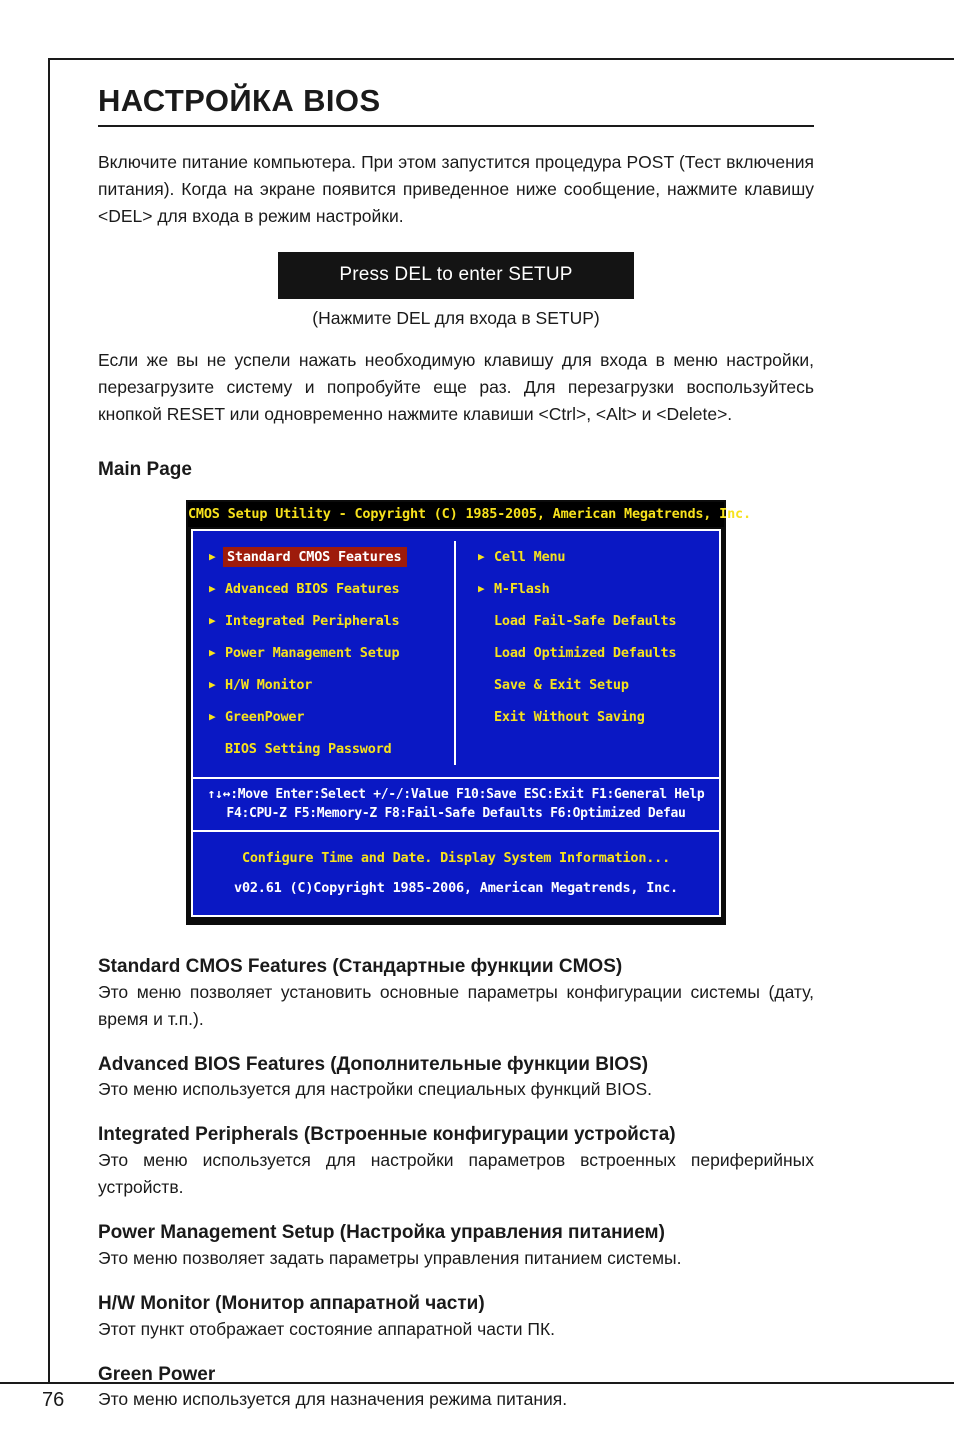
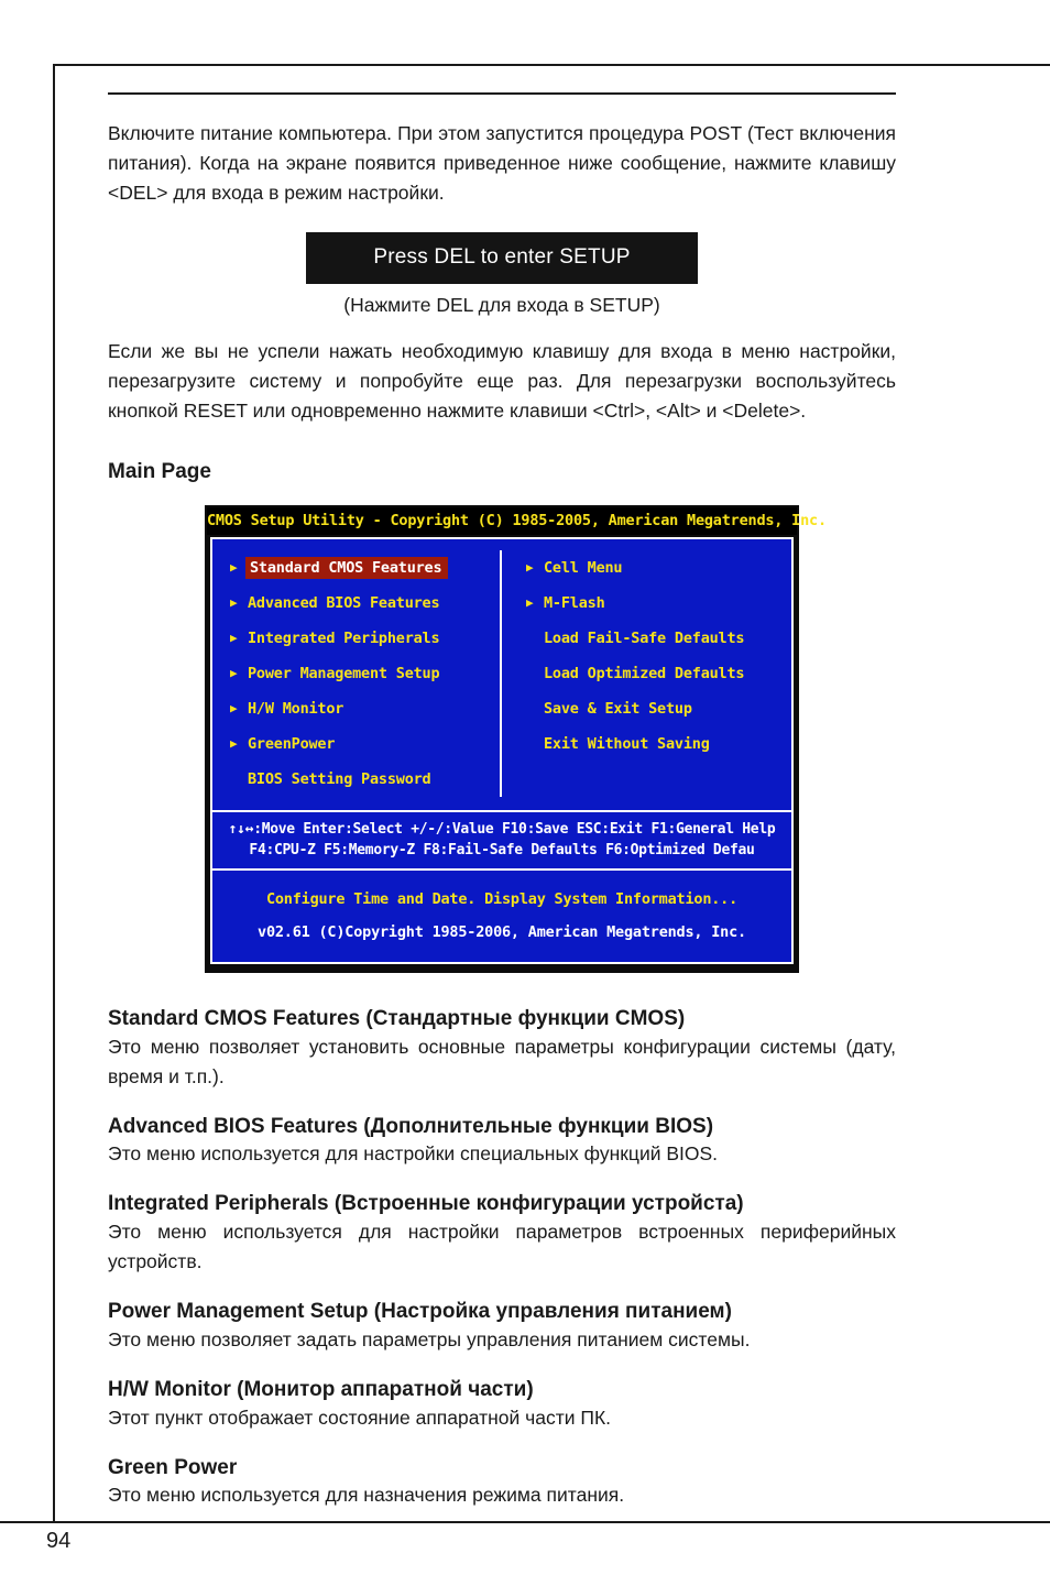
- НАСТРОЙКА BIOS
  Включите питание компьютера. При этом запустится процедура POST (Тест включения питания). Когда на экране появится приведенное ниже сообщение, нажмите клавишу <DEL> для входа в режим настройки.
  Press DEL to enter SETUP
  (Нажмите DEL для входа в SETUP)
  Если же вы не успели нажать необходимую клавишу для входа в меню настройки, перезагрузите систему и попробуйте еще раз. Для перезагрузки воспользуйтесь кнопкой RESET или одновременно нажмите клавиши <Ctrl>, <Alt> и <Delete>.
  Main Page
  CMOS Setup Utility - Copyright (C) 1985-2005, American Megatrends, Inc.
  ▶
  Standard CMOS Features
  ▶
  Advanced BIOS Features
  ▶
  Integrated Peripherals
  ▶
  Power Management Setup
  ▶
  H/W Monitor
  ▶
  GreenPower
  BIOS Setting Password
  ▶
  Cell Menu
  ▶
  M-Flash
  Load Fail-Safe Defaults
  Load Optimized Defaults
  Save & Exit Setup
  Exit Without Saving
  ↑↓↔:Move Enter:Select +/-/:Value F10:Save ESC:Exit F1:General Help
  F4:CPU-Z F5:Memory-Z F8:Fail-Safe Defaults F6:Optimized Defau
  Configure Time and Date. Display System Information...
  v02.61 (C)Copyright 1985-2006, American Megatrends, Inc.
  Standard CMOS Features (Стандартные функции CMOS)
  Это меню позволяет установить основные параметры конфигурации системы (дату, время и т.п.).
  Advanced BIOS Features (Дополнительные функции BIOS)
  Это меню используется для настройки специальных функций BIOS.
  Integrated Peripherals (Встроенные конфигурации устройста)
  Это меню используется для настройки параметров встроенных периферийных устройств.
  Power Management Setup (Настройка управления питанием)
  Это меню позволяет задать параметры управления питанием системы.
  H/W Monitor (Монитор аппаратной части)
  Этот пункт отображает состояние аппаратной части ПК.
  Green Power
  Это меню используется для назначения режима питания.
- 76
+ 94
